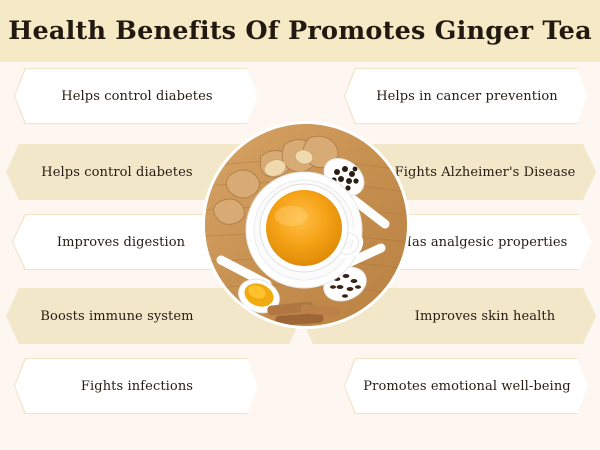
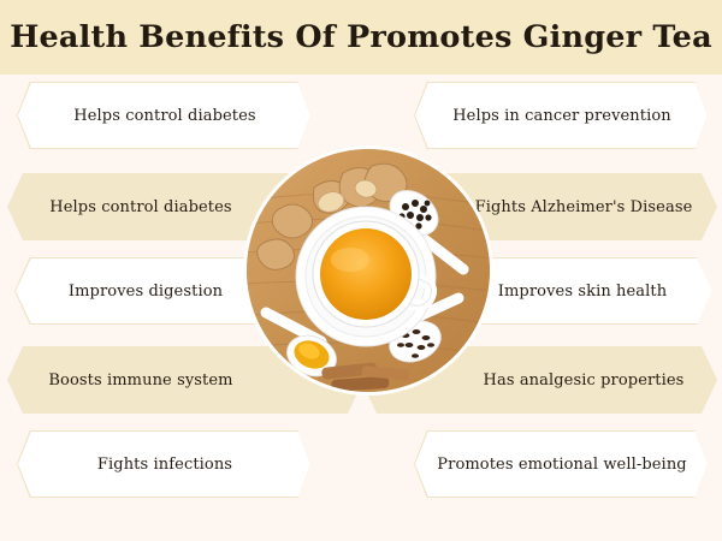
  Health Benefits Of Promotes Ginger Tea
  Helps control diabetes
  Helps in cancer prevention
  Helps control diabetes
  Fights Alzheimer's Disease
  Improves digestion
- Has analgesic properties
+ Improves skin health
  Boosts immune system
- Improves skin health
+ Has analgesic properties
  Fights infections
  Promotes emotional well-being
